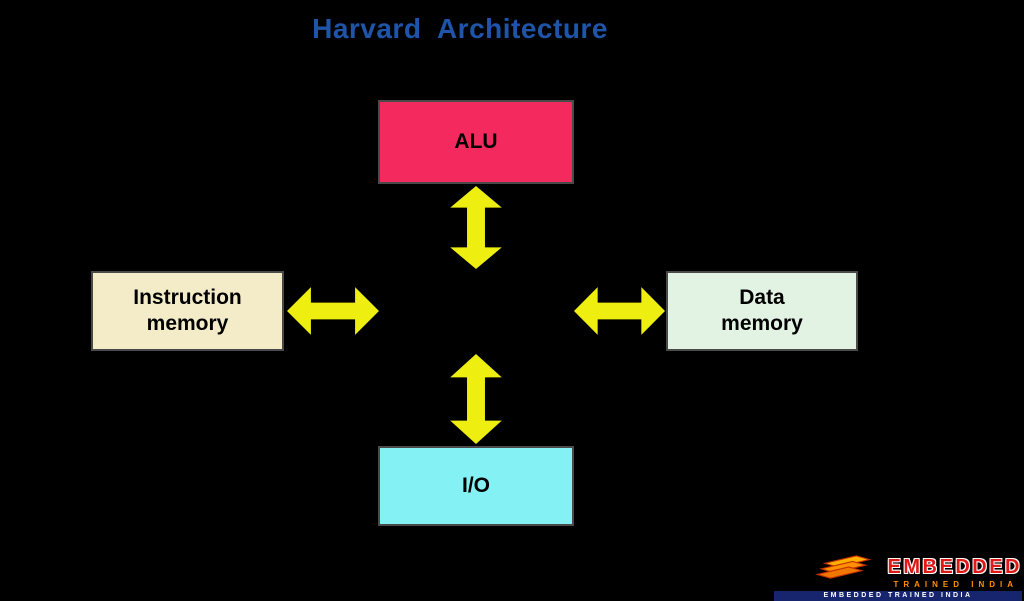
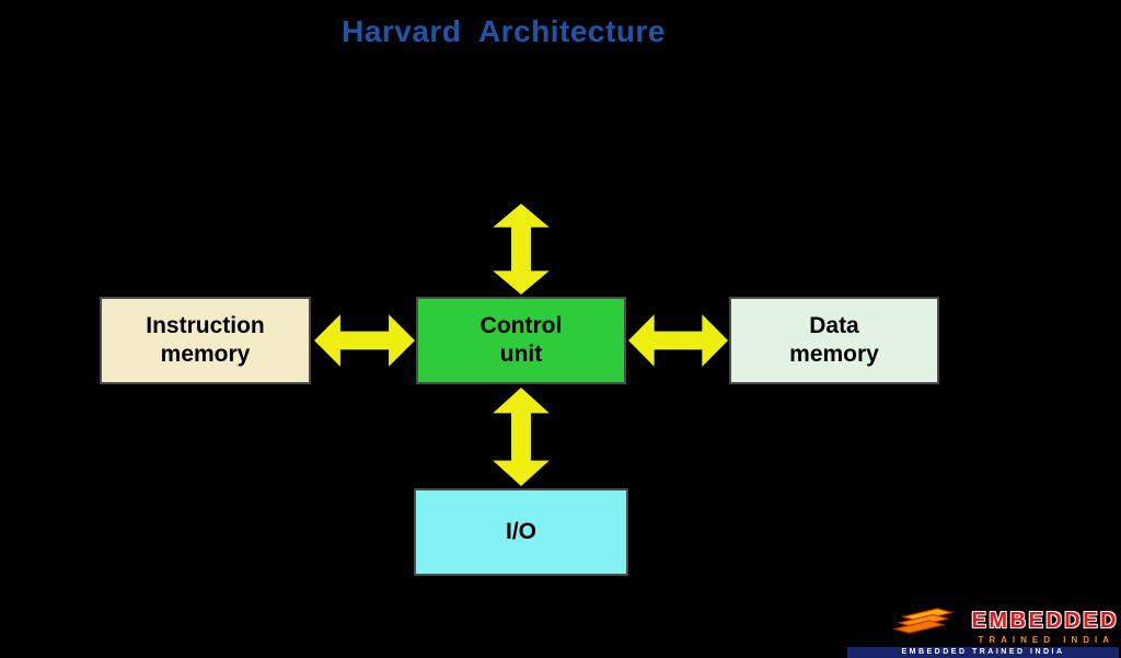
  Harvard Architecture
- ALU
  Instruction
  memory
+ Control
+ unit
  Data
  memory
  I/O
  EMBEDDED
  TRAINED INDIA
